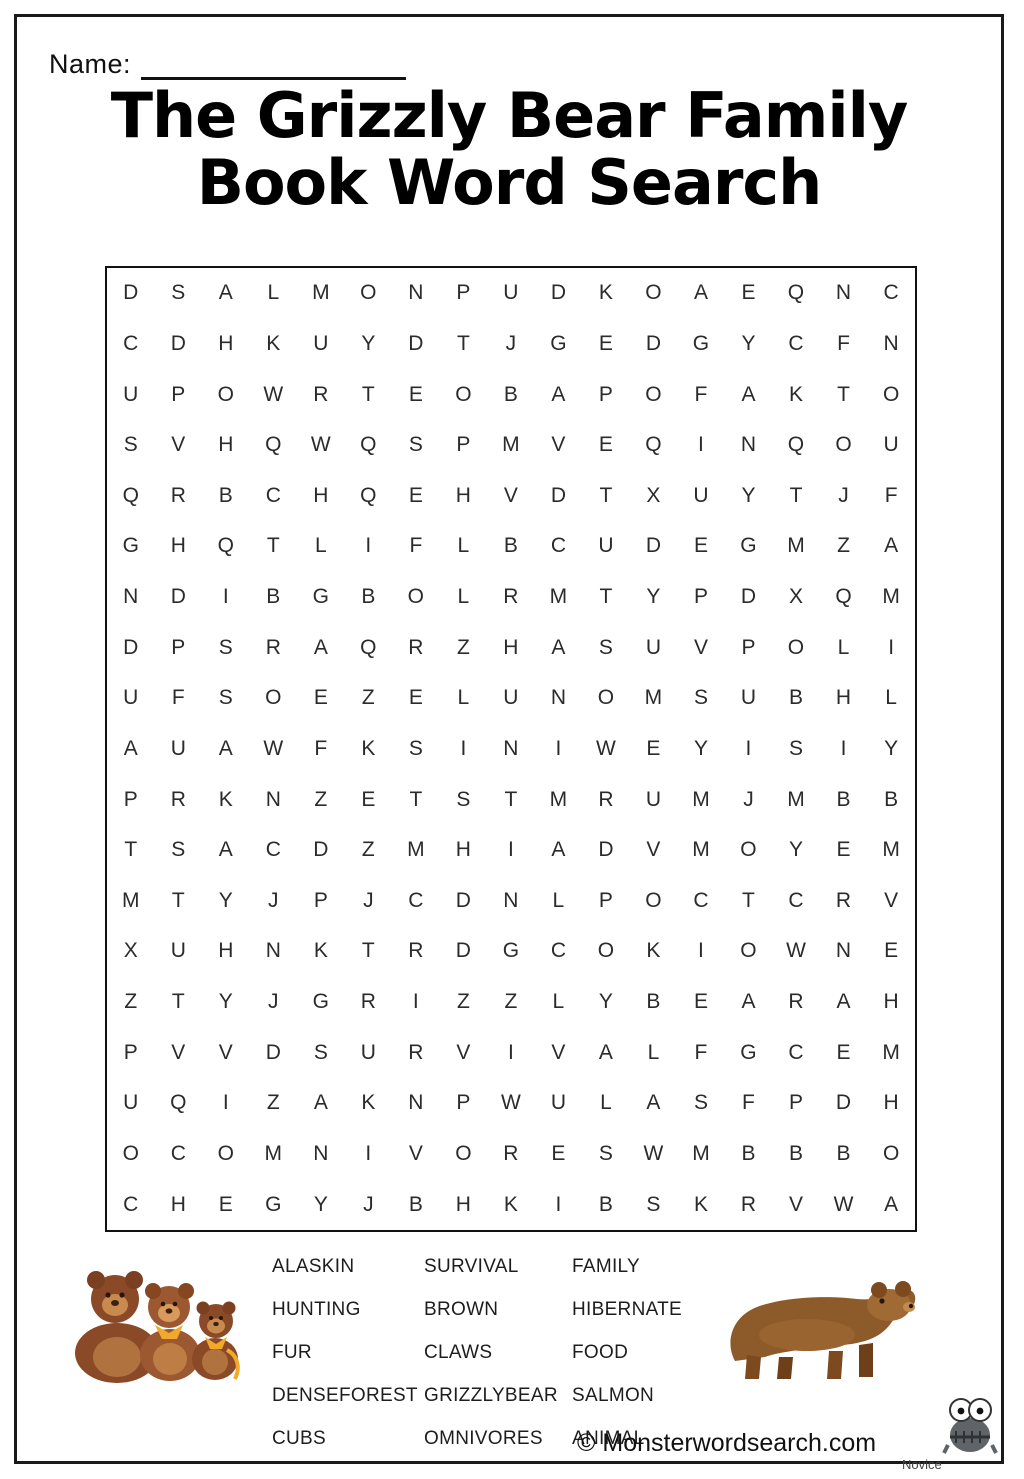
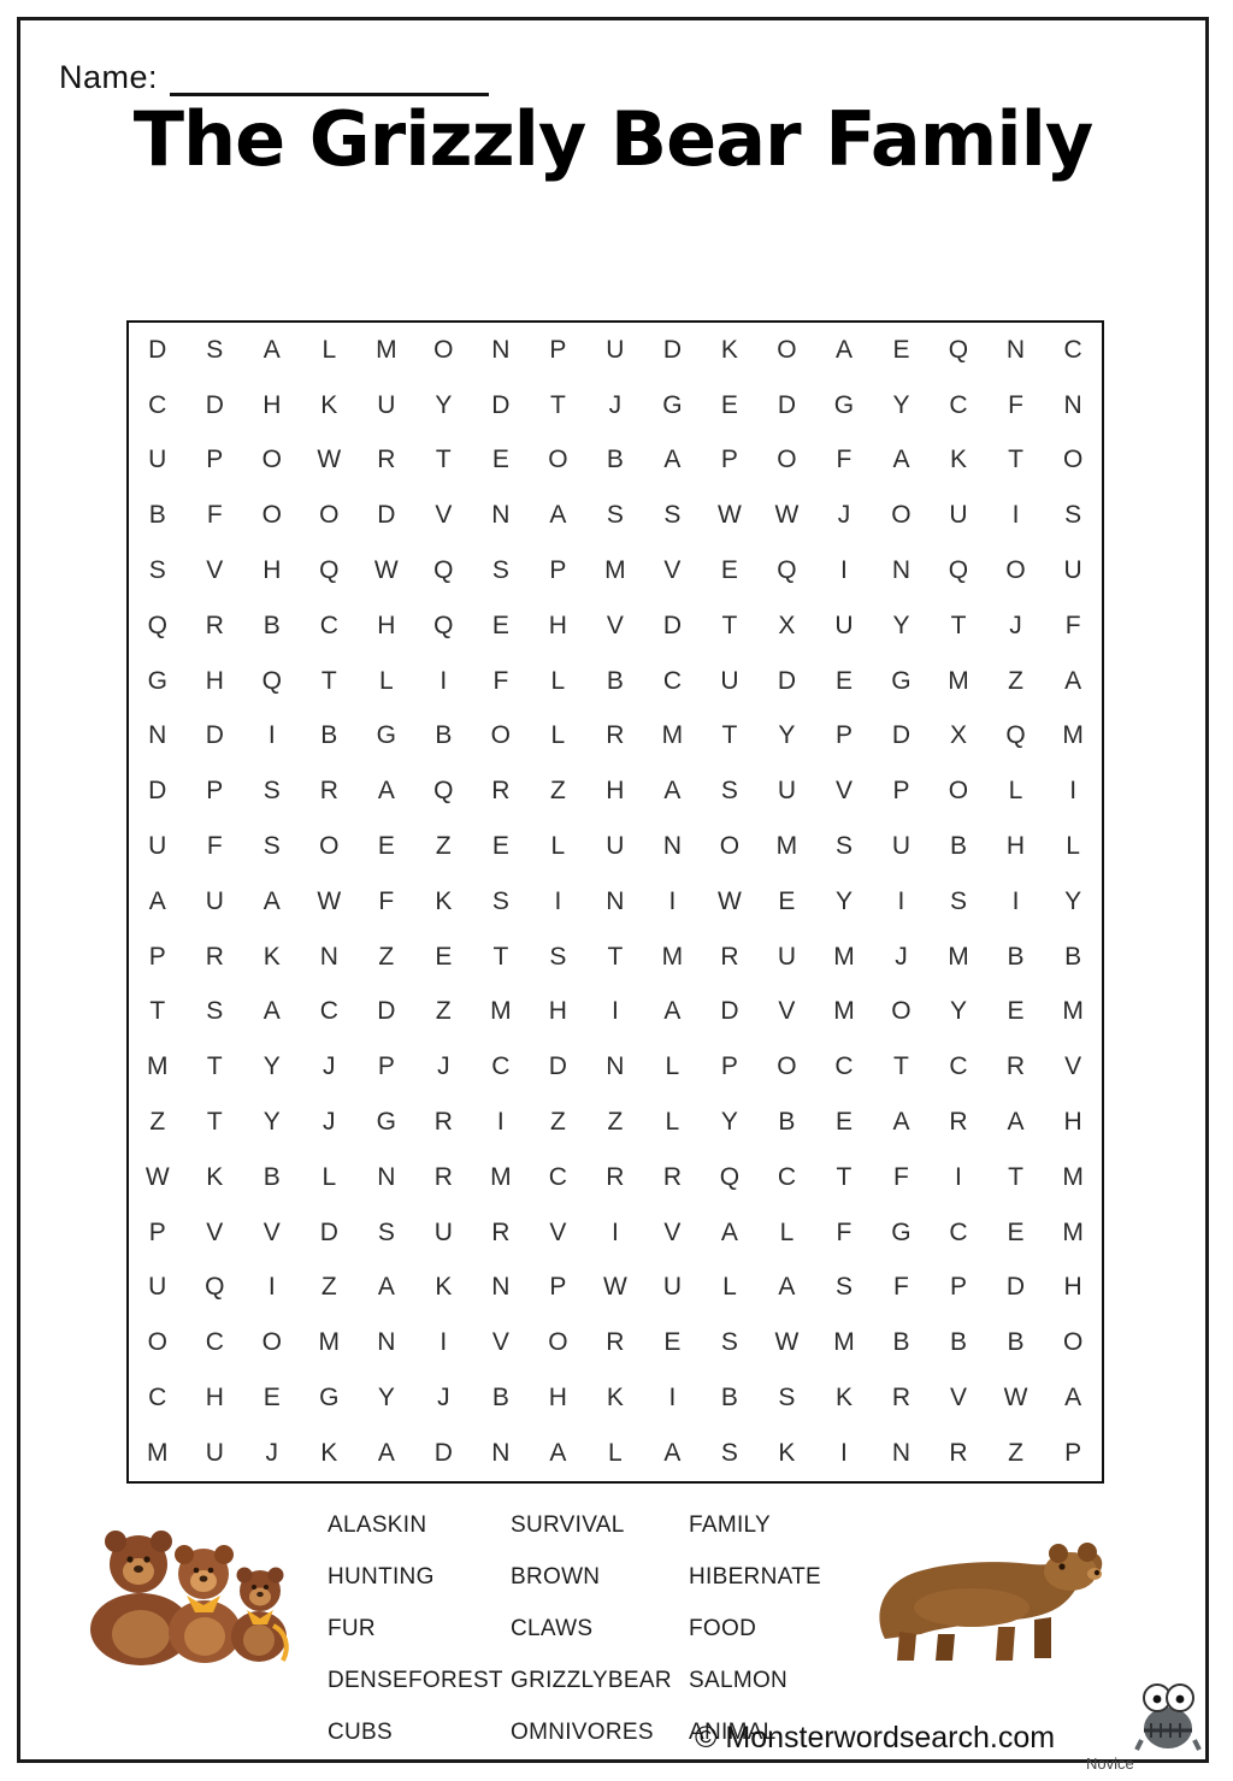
  Name:
  The Grizzly Bear Family
- Book Word Search
  D	S	A	L	M	O	N	P	U	D	K	O	A	E	Q	N	C
  C	D	H	K	U	Y	D	T	J	G	E	D	G	Y	C	F	N
  U	P	O	W	R	T	E	O	B	A	P	O	F	A	K	T	O
+ B	F	O	O	D	V	N	A	S	S	W	W	J	O	U	I	S
  S	V	H	Q	W	Q	S	P	M	V	E	Q	I	N	Q	O	U
  Q	R	B	C	H	Q	E	H	V	D	T	X	U	Y	T	J	F
  G	H	Q	T	L	I	F	L	B	C	U	D	E	G	M	Z	A
  N	D	I	B	G	B	O	L	R	M	T	Y	P	D	X	Q	M
  D	P	S	R	A	Q	R	Z	H	A	S	U	V	P	O	L	I
  U	F	S	O	E	Z	E	L	U	N	O	M	S	U	B	H	L
  A	U	A	W	F	K	S	I	N	I	W	E	Y	I	S	I	Y
  P	R	K	N	Z	E	T	S	T	M	R	U	M	J	M	B	B
  T	S	A	C	D	Z	M	H	I	A	D	V	M	O	Y	E	M
  M	T	Y	J	P	J	C	D	N	L	P	O	C	T	C	R	V
- X	U	H	N	K	T	R	D	G	C	O	K	I	O	W	N	E
  Z	T	Y	J	G	R	I	Z	Z	L	Y	B	E	A	R	A	H
+ W	K	B	L	N	R	M	C	R	R	Q	C	T	F	I	T	M
  P	V	V	D	S	U	R	V	I	V	A	L	F	G	C	E	M
  U	Q	I	Z	A	K	N	P	W	U	L	A	S	F	P	D	H
  O	C	O	M	N	I	V	O	R	E	S	W	M	B	B	B	O
  C	H	E	G	Y	J	B	H	K	I	B	S	K	R	V	W	A
+ M	U	J	K	A	D	N	A	L	A	S	K	I	N	R	Z	P
  ALASKIN
  SURVIVAL
  FAMILY
  HUNTING
  BROWN
  HIBERNATE
  FUR
  CLAWS
  FOOD
  DENSEFOREST
  GRIZZLYBEAR
  SALMON
  CUBS
  OMNIVORES
  ANIMAL
  © Monsterwordsearch.com
  Novice
